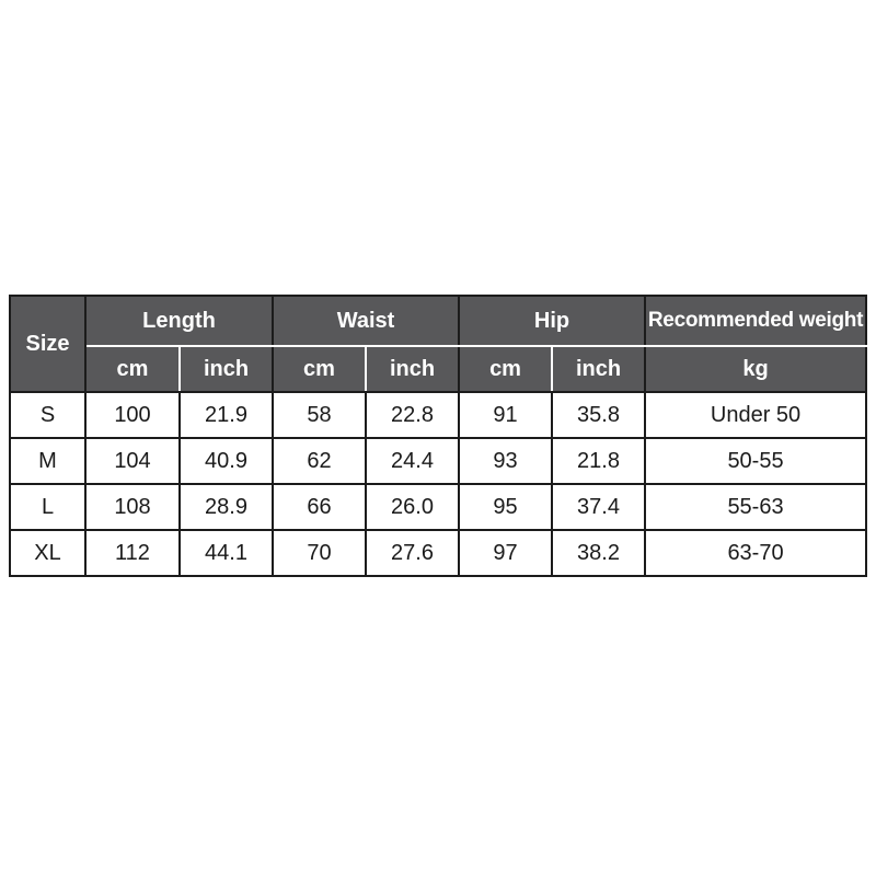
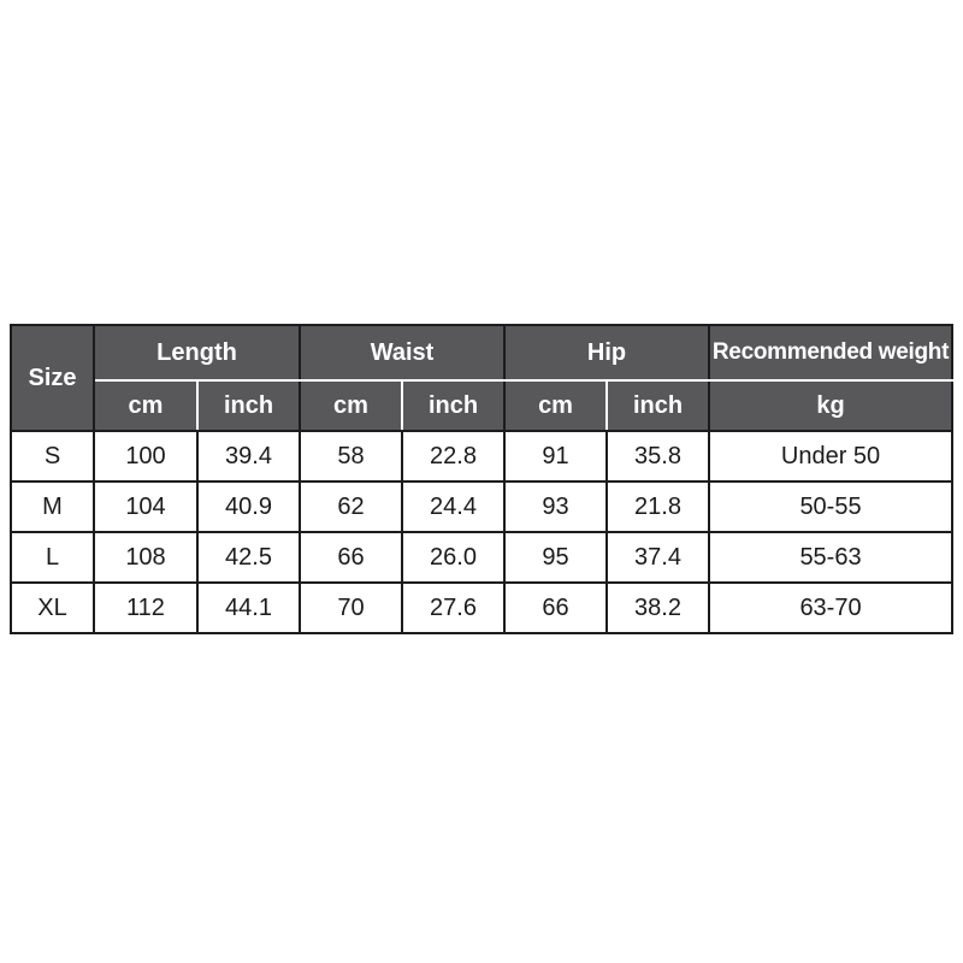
  Size	Length	Waist	Hip	Recommended weight
  cm	inch	cm	inch	cm	inch	kg
- S	100	21.9	58	22.8	91	35.8	Under 50
+ S	100	39.4	58	22.8	91	35.8	Under 50
  M	104	40.9	62	24.4	93	21.8	50-55
- L	108	28.9	66	26.0	95	37.4	55-63
+ L	108	42.5	66	26.0	95	37.4	55-63
- XL	112	44.1	70	27.6	97	38.2	63-70
+ XL	112	44.1	70	27.6	66	38.2	63-70
